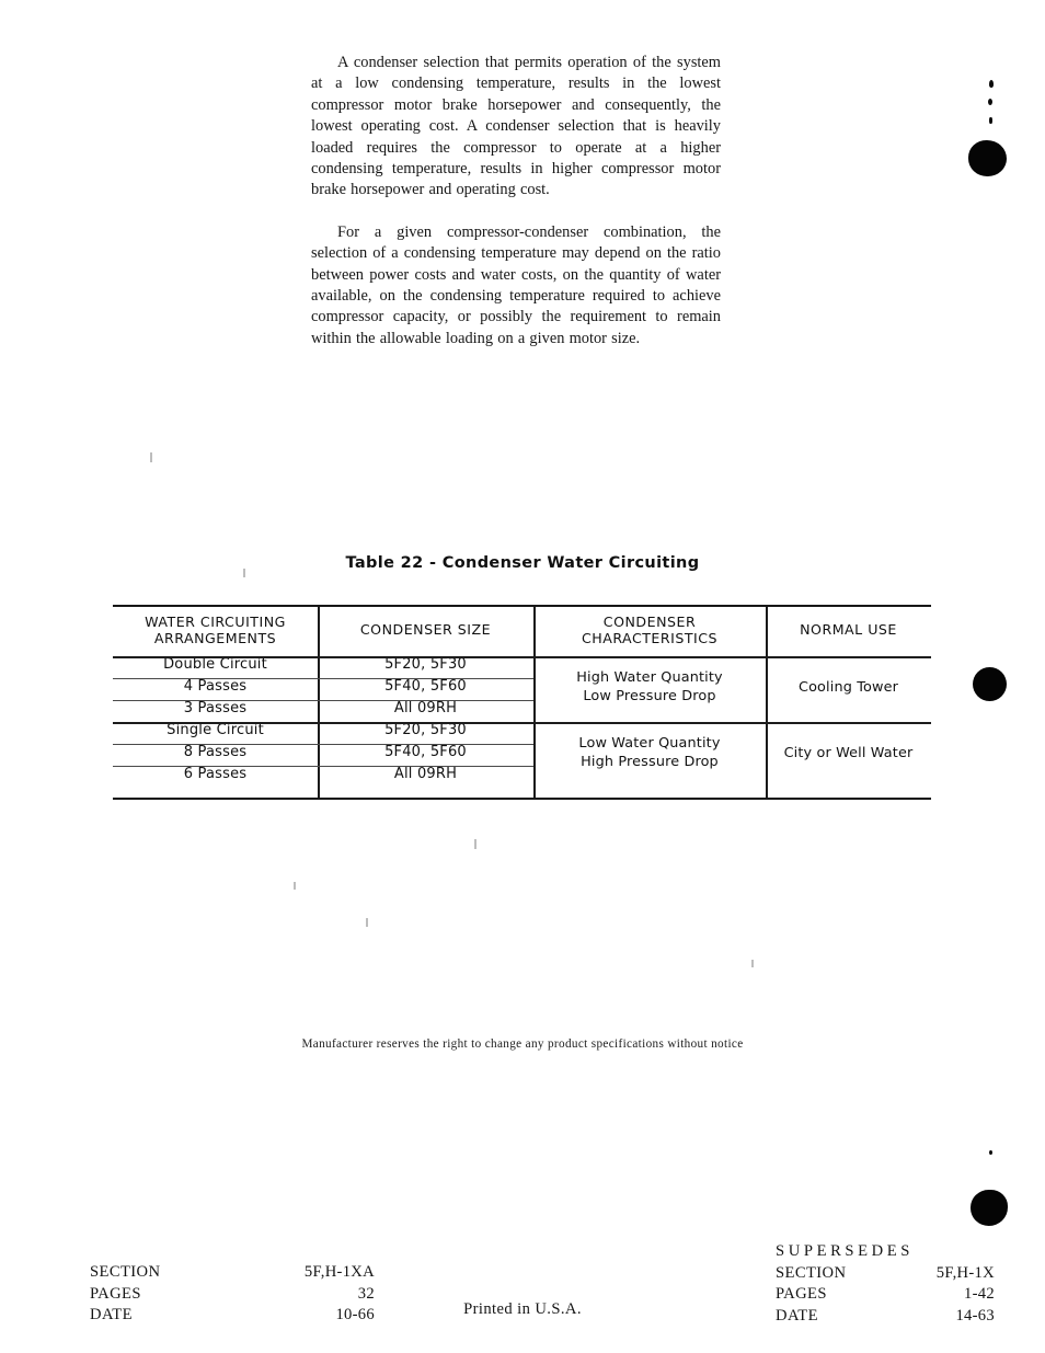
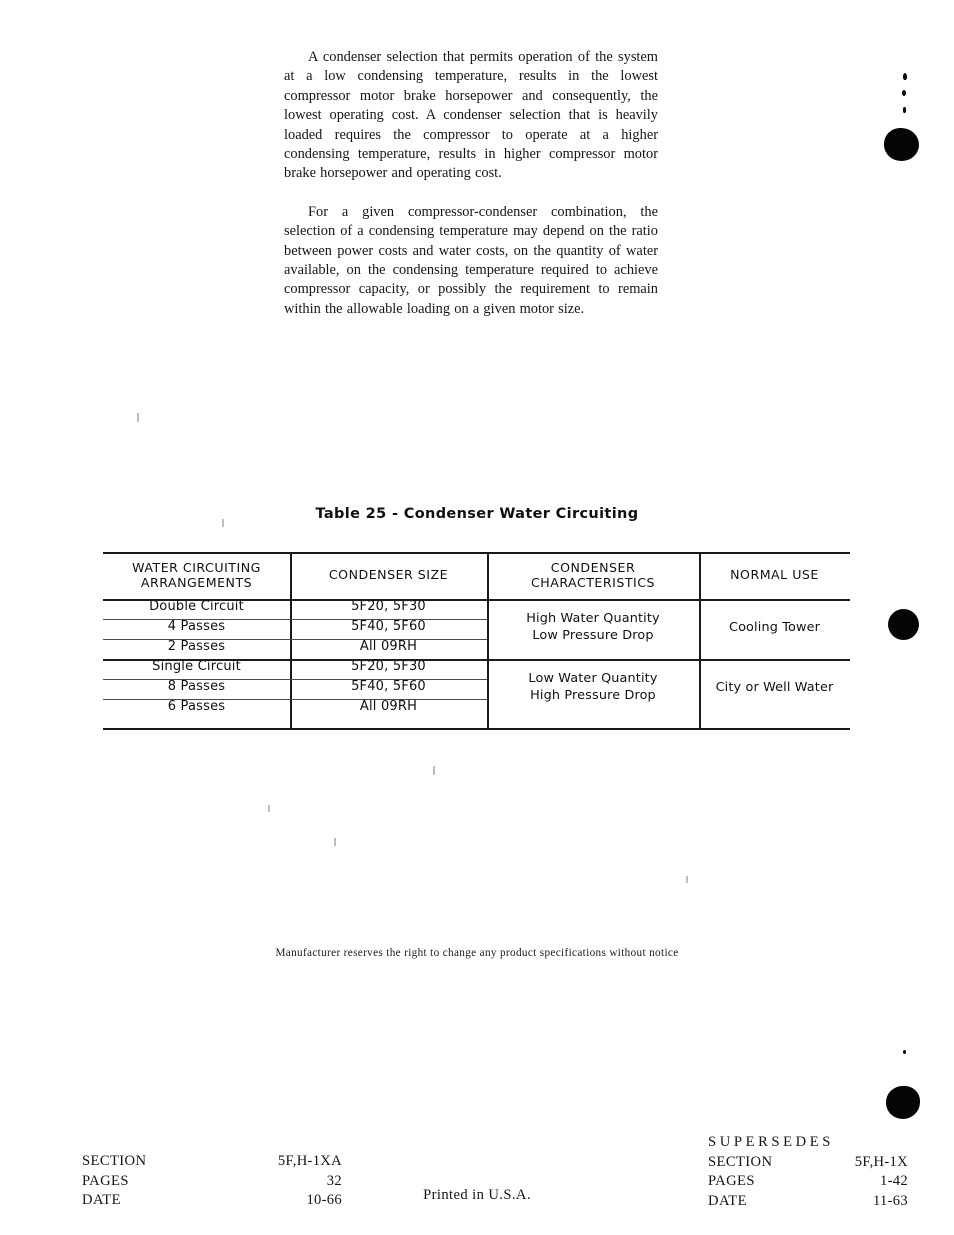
  A condenser selection that permits operation of the system at a low condensing temperature, results in the lowest compressor motor brake horsepower and consequently, the lowest operating cost. A condenser selection that is heavily loaded requires the compressor to operate at a higher condensing temperature, results in higher compressor motor brake horsepower and operating cost.
  For a given compressor-condenser combination, the selection of a condensing temperature may depend on the ratio between power costs and water costs, on the quantity of water available, on the condensing temperature required to achieve compressor capacity, or possibly the requirement to remain within the allowable loading on a given motor size.
- Table 22 - Condenser Water Circuiting
+ Table 25 - Condenser Water Circuiting
  WATER CIRCUITING ARRANGEMENTS	CONDENSER SIZE	CONDENSER CHARACTERISTICS	NORMAL USE
  Double Circuit	5F20, 5F30	High Water Quantity Low Pressure Drop	Cooling Tower
  4 Passes	5F40, 5F60
- 3 Passes	All 09RH
+ 2 Passes	All 09RH
  Single Circuit	5F20, 5F30	Low Water Quantity High Pressure Drop	City or Well Water
  8 Passes	5F40, 5F60
  6 Passes	All 09RH
  Manufacturer reserves the right to change any product specifications without notice
  SECTION
  5F,H-1XA
  PAGES
  32
  DATE
  10-66
  SUPERSEDES
  SECTION
  5F,H-1X
  PAGES
  1-42
  DATE
- 14-63
+ 11-63
  Printed in U.S.A.
